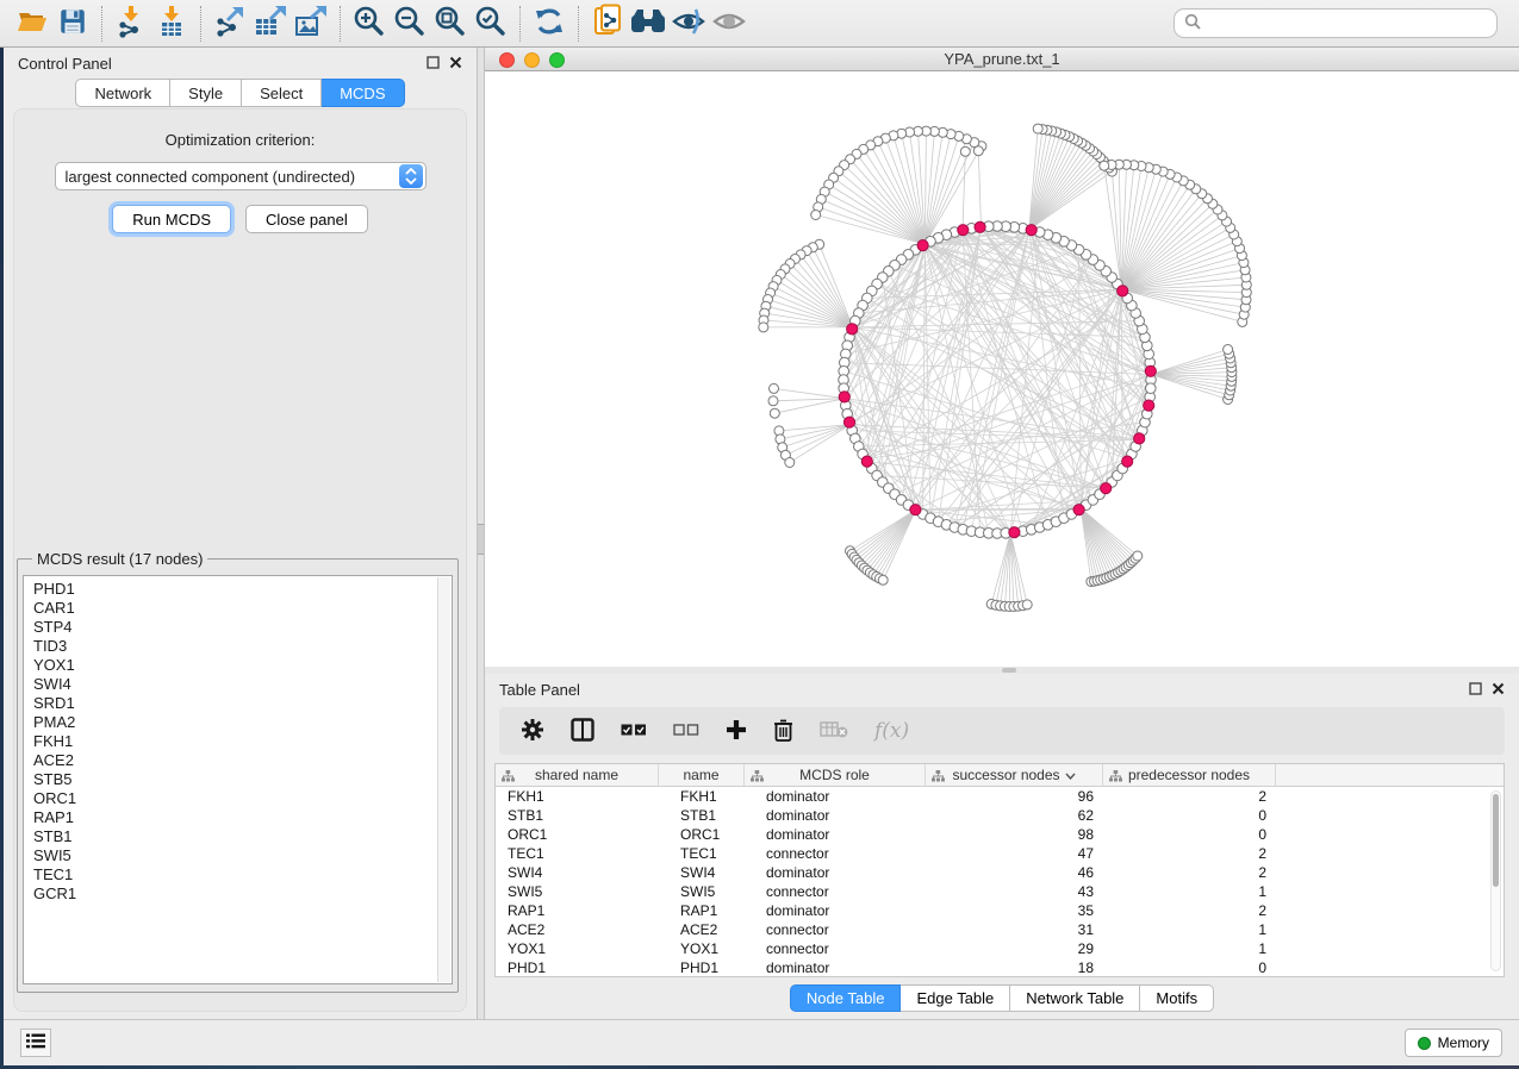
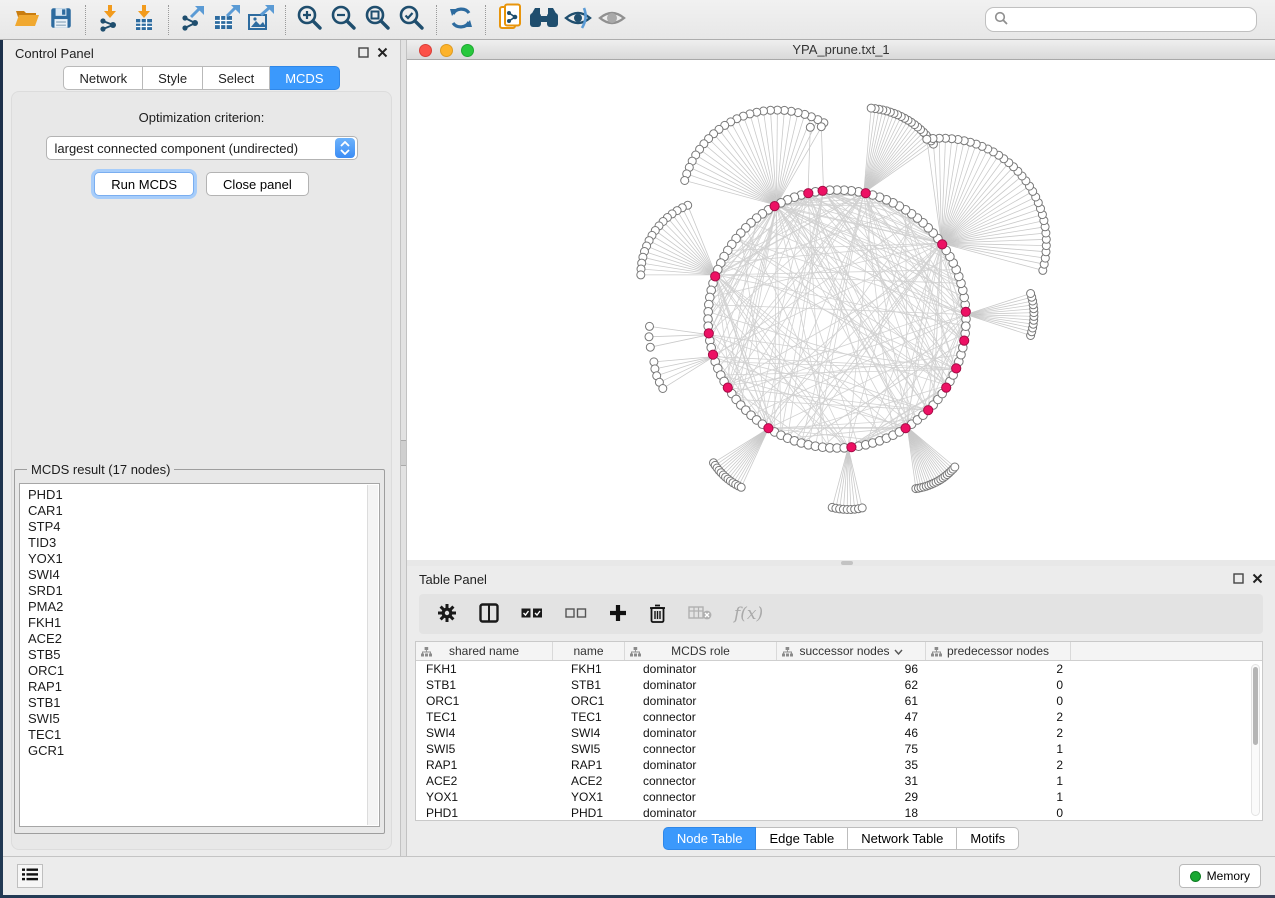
  Control Panel
  Network
  Style
  Select
  MCDS
  Optimization criterion:
  largest connected component (undirected)
  Run MCDS
  Close panel
  MCDS result (17 nodes)
  PHD1
  CAR1
  STP4
  TID3
  YOX1
  SWI4
  SRD1
  PMA2
  FKH1
  ACE2
  STB5
  ORC1
  RAP1
  STB1
  SWI5
  TEC1
  GCR1
  YPA_prune.txt_1
  Table Panel
  f(x)
  shared name
  name
  MCDS role
  successor nodes
  predecessor nodes
  FKH1
  FKH1
  dominator
  96
  2
  STB1
  STB1
  dominator
  62
  0
  ORC1
  ORC1
  dominator
- 98
+ 61
  0
  TEC1
  TEC1
  connector
  47
  2
  SWI4
  SWI4
  dominator
  46
  2
  SWI5
  SWI5
  connector
- 43
+ 75
  1
  RAP1
  RAP1
  dominator
  35
  2
  ACE2
  ACE2
  connector
  31
  1
  YOX1
  YOX1
  connector
  29
  1
  PHD1
  PHD1
  dominator
  18
  0
  Node Table
  Edge Table
  Network Table
  Motifs
  Memory
